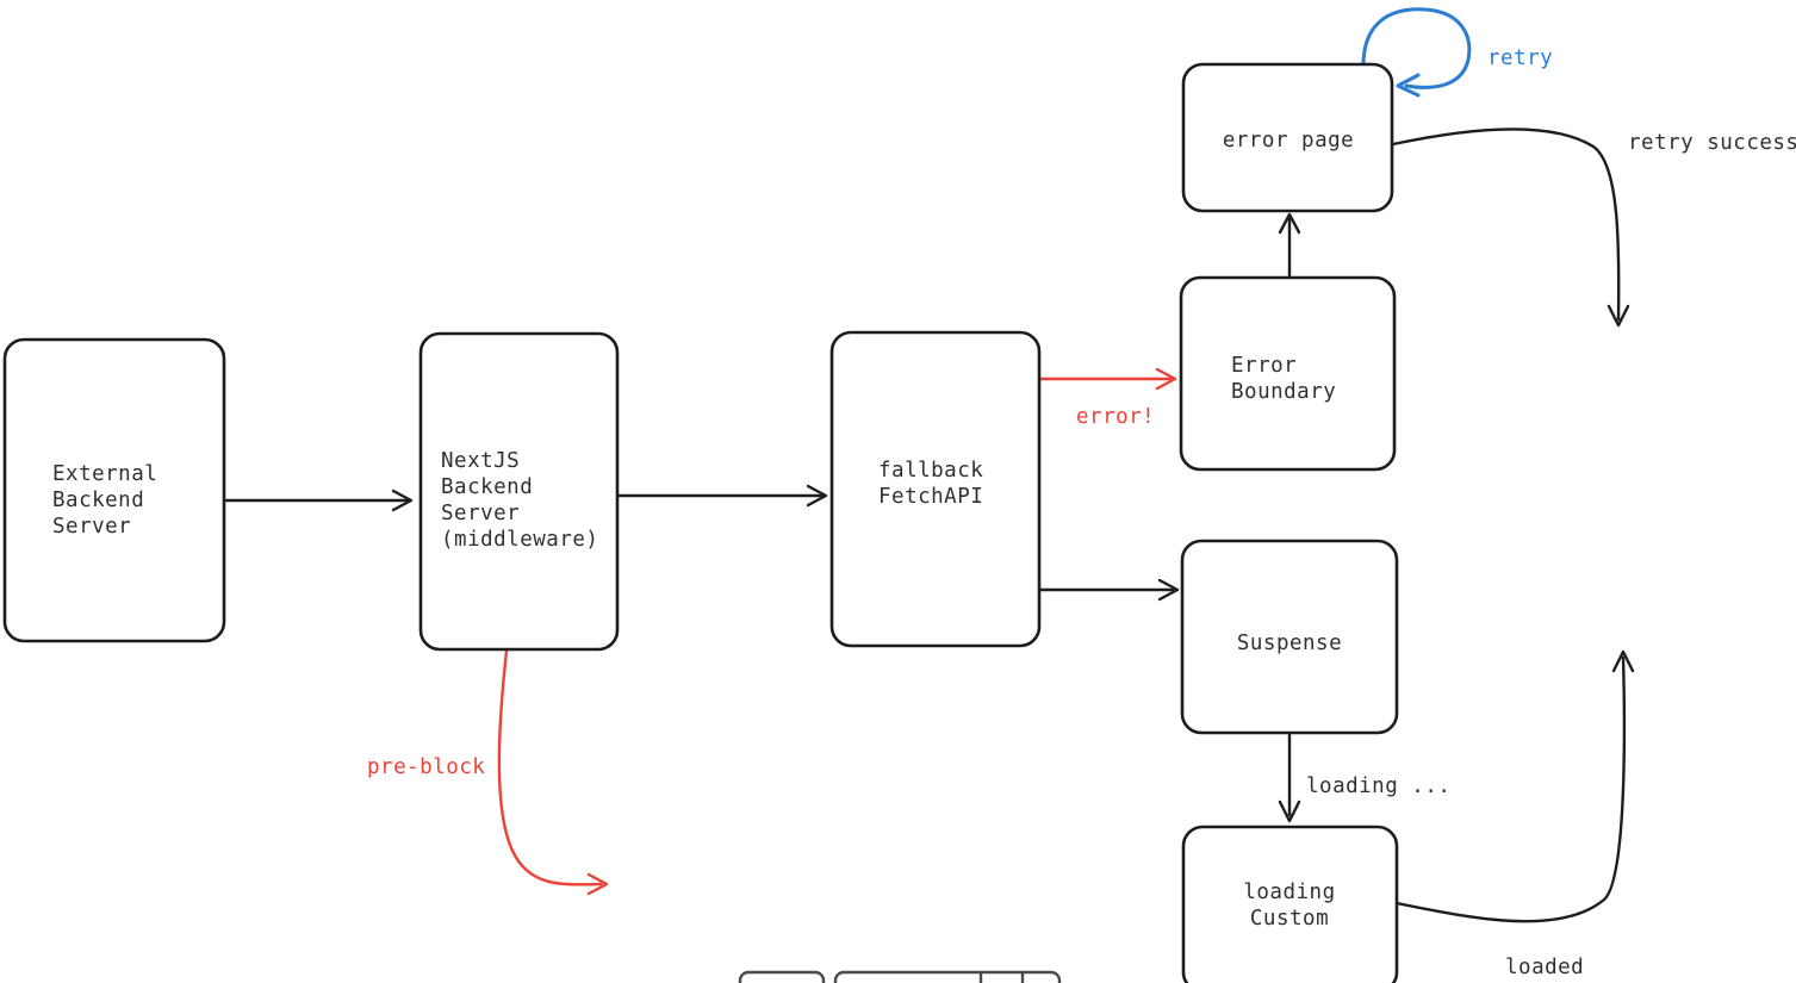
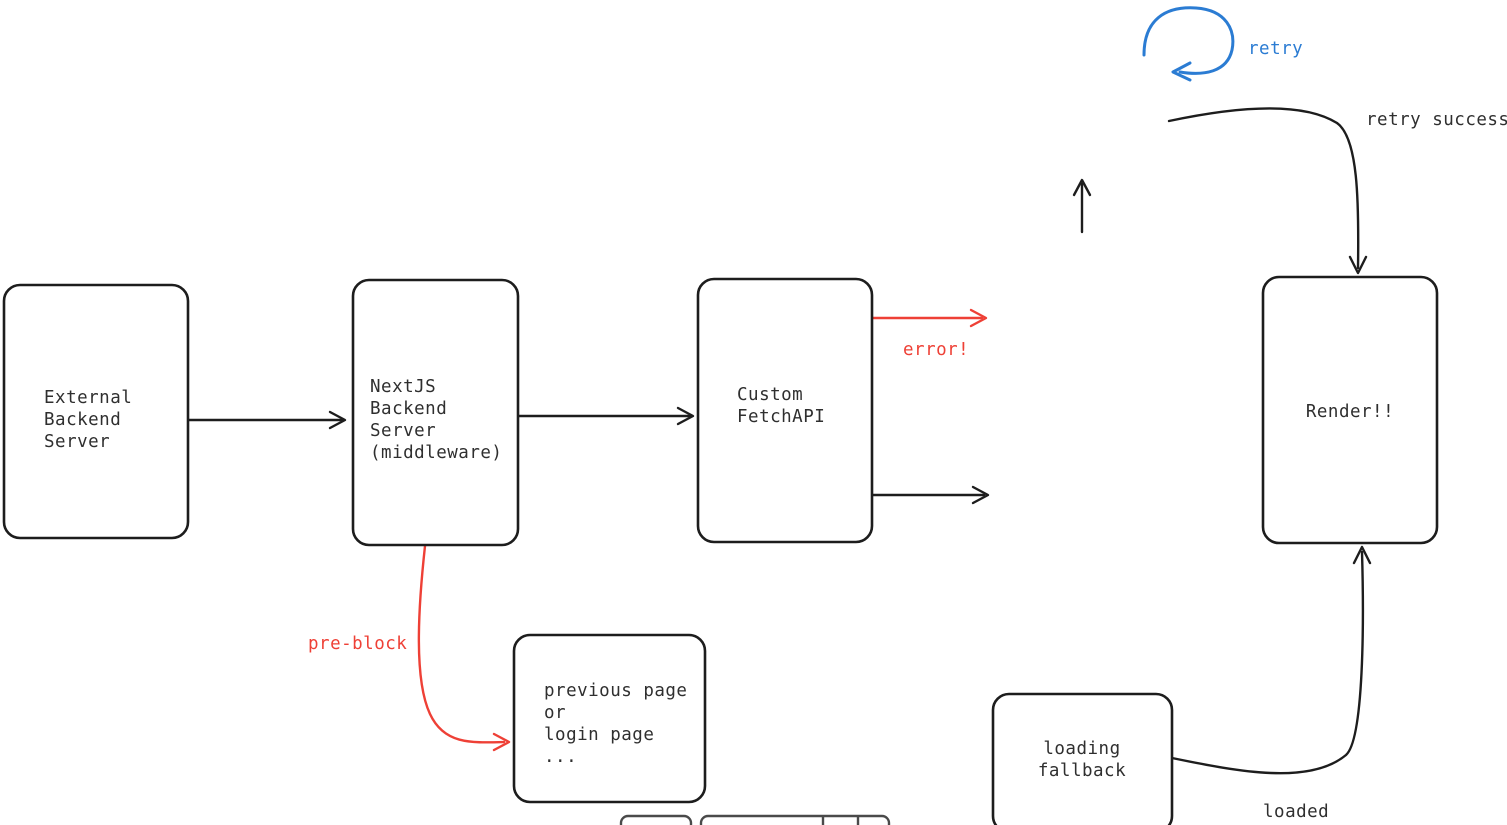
  pre-block
  error!
  retry
  retry success
- loading ...
  loaded
  External
  Backend
  Server
  NextJS
  Backend
  Server
  (middleware)
- fallback
+ Custom
  FetchAPI
- Error
- Boundary
- error page
- Suspense
  loading
- Custom
+ fallback
+ Render!!
+ previous page
+ or
+ login page
+ ...
